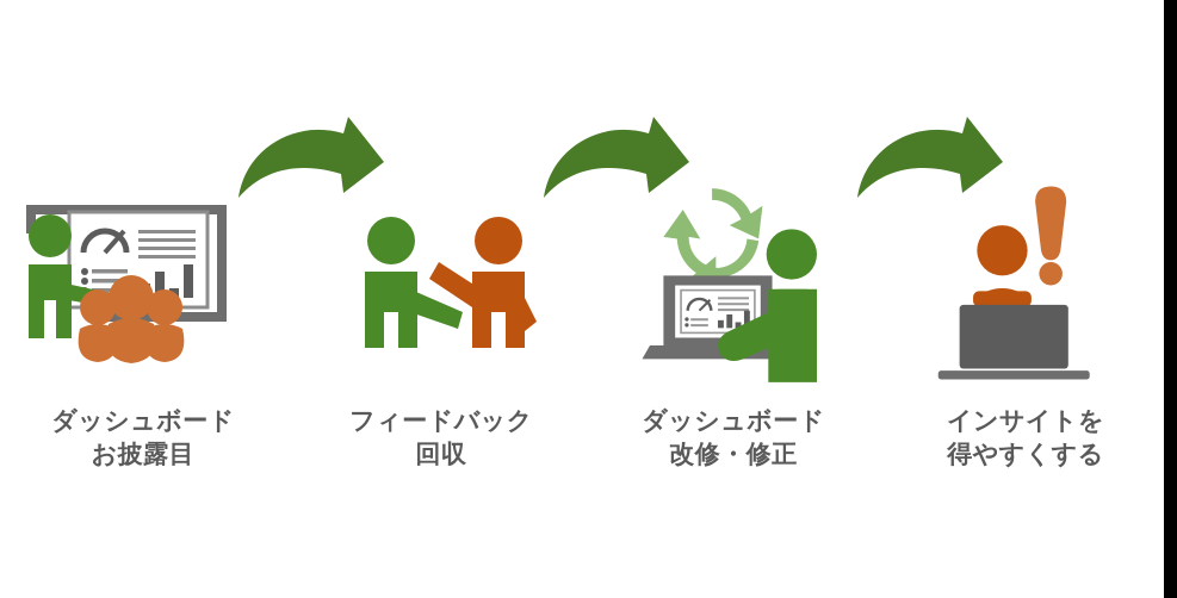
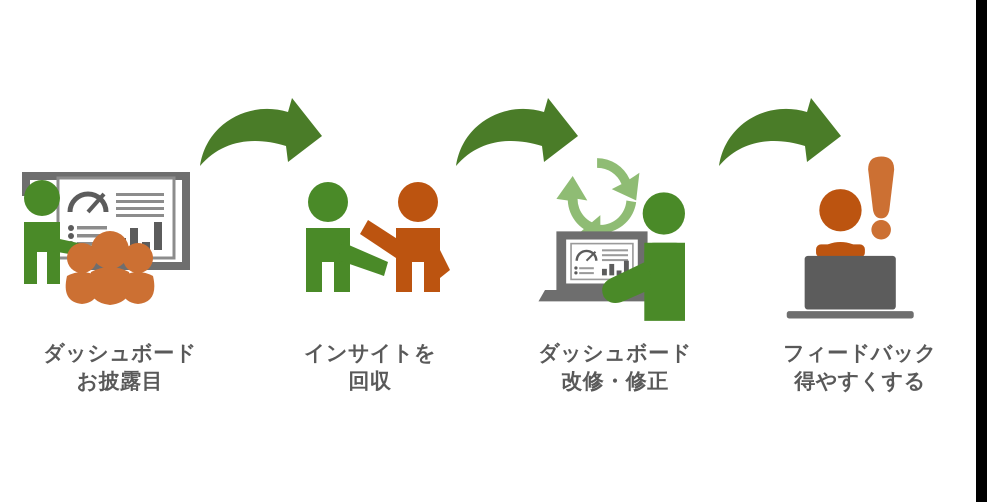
  ダッシュボード
  お披露目
- フィードバック
+ インサイトを
  回収
  ダッシュボード
  改修・修正
- インサイトを
+ フィードバック
  得やすくする
